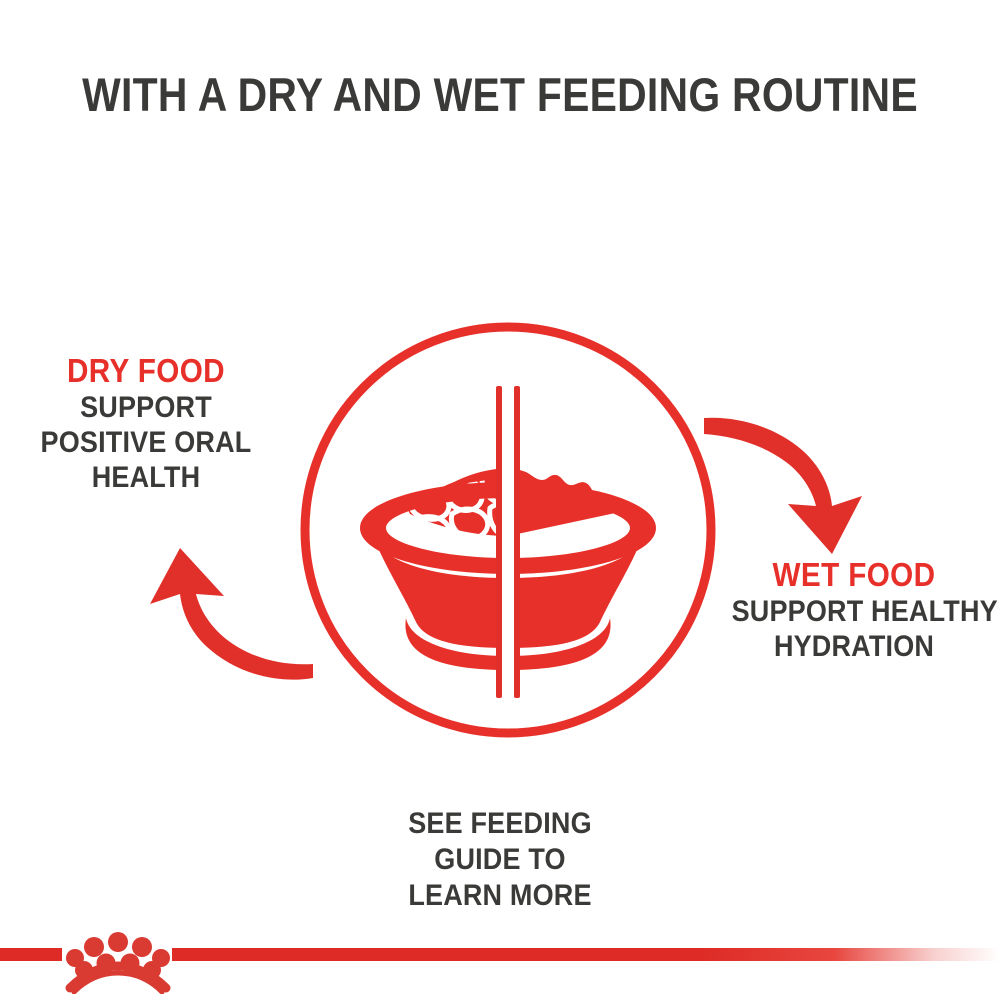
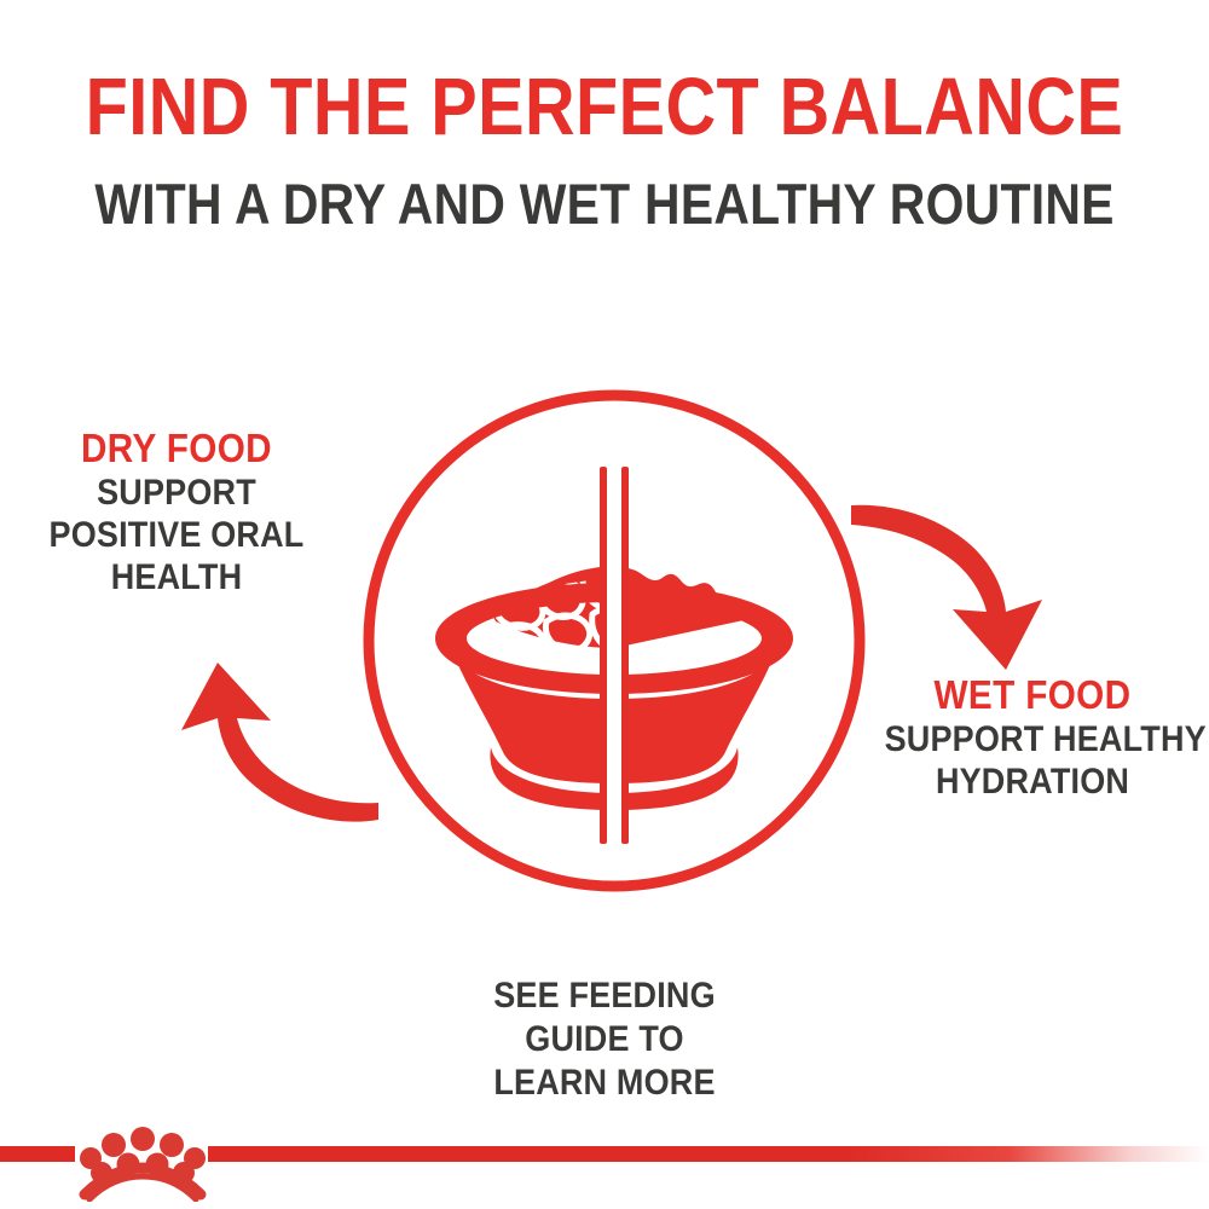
+ FIND THE PERFECT BALANCE
- WITH A DRY AND WET FEEDING ROUTINE
+ WITH A DRY AND WET HEALTHY ROUTINE
  DRY FOOD
  SUPPORT
  POSITIVE ORAL
  HEALTH
  WET FOOD
  SUPPORT HEALTHY
  HYDRATION
  SEE FEEDING
  GUIDE TO
  LEARN MORE
